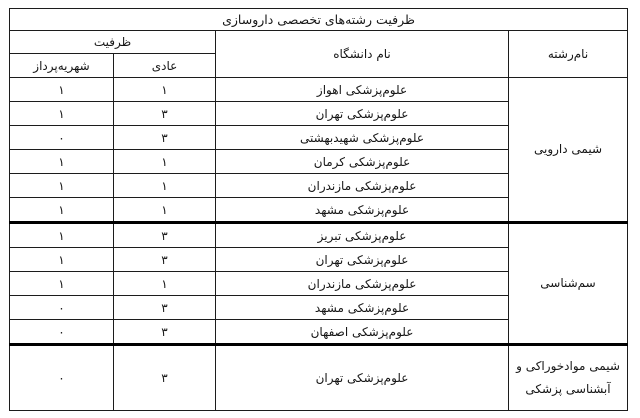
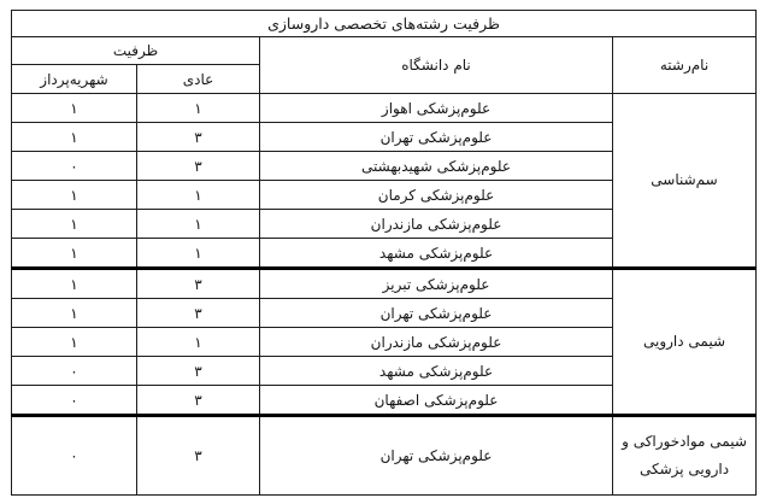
  ظرفیت رشته‌های تخصصی داروسازی
  نام‌رشته	نام دانشگاه	ظرفیت
  عادی	شهریه‌پرداز
- شیمی دارویی	علوم‌پزشکی اهواز	۱	۱
+ سم‌شناسی	علوم‌پزشکی اهواز	۱	۱
  علوم‌پزشکی تهران	۳	۱
  علوم‌پزشکی شهیدبهشتی	۳	۰
  علوم‌پزشکی کرمان	۱	۱
  علوم‌پزشکی مازندران	۱	۱
  علومپزشکی مشهد	۱	۱
- سم‌شناسی	علوم‌پزشکی تبریز	۳	۱
+ شیمی دارویی	علوم‌پزشکی تبریز	۳	۱
  علوم‌پزشکی تهران	۳	۱
  علوم‌پزشکی مازندران	۱	۱
  علومپزشکی مشهد	۳	۰
  علوم‌پزشکی اصفهان	۳	۰
- شیمی موادخوراکی و آبشناسی پزشکی	علوم‌پزشکی تهران	۳	۰
+ شیمی موادخوراکی و دارویی پزشکی	علوم‌پزشکی تهران	۳	۰
